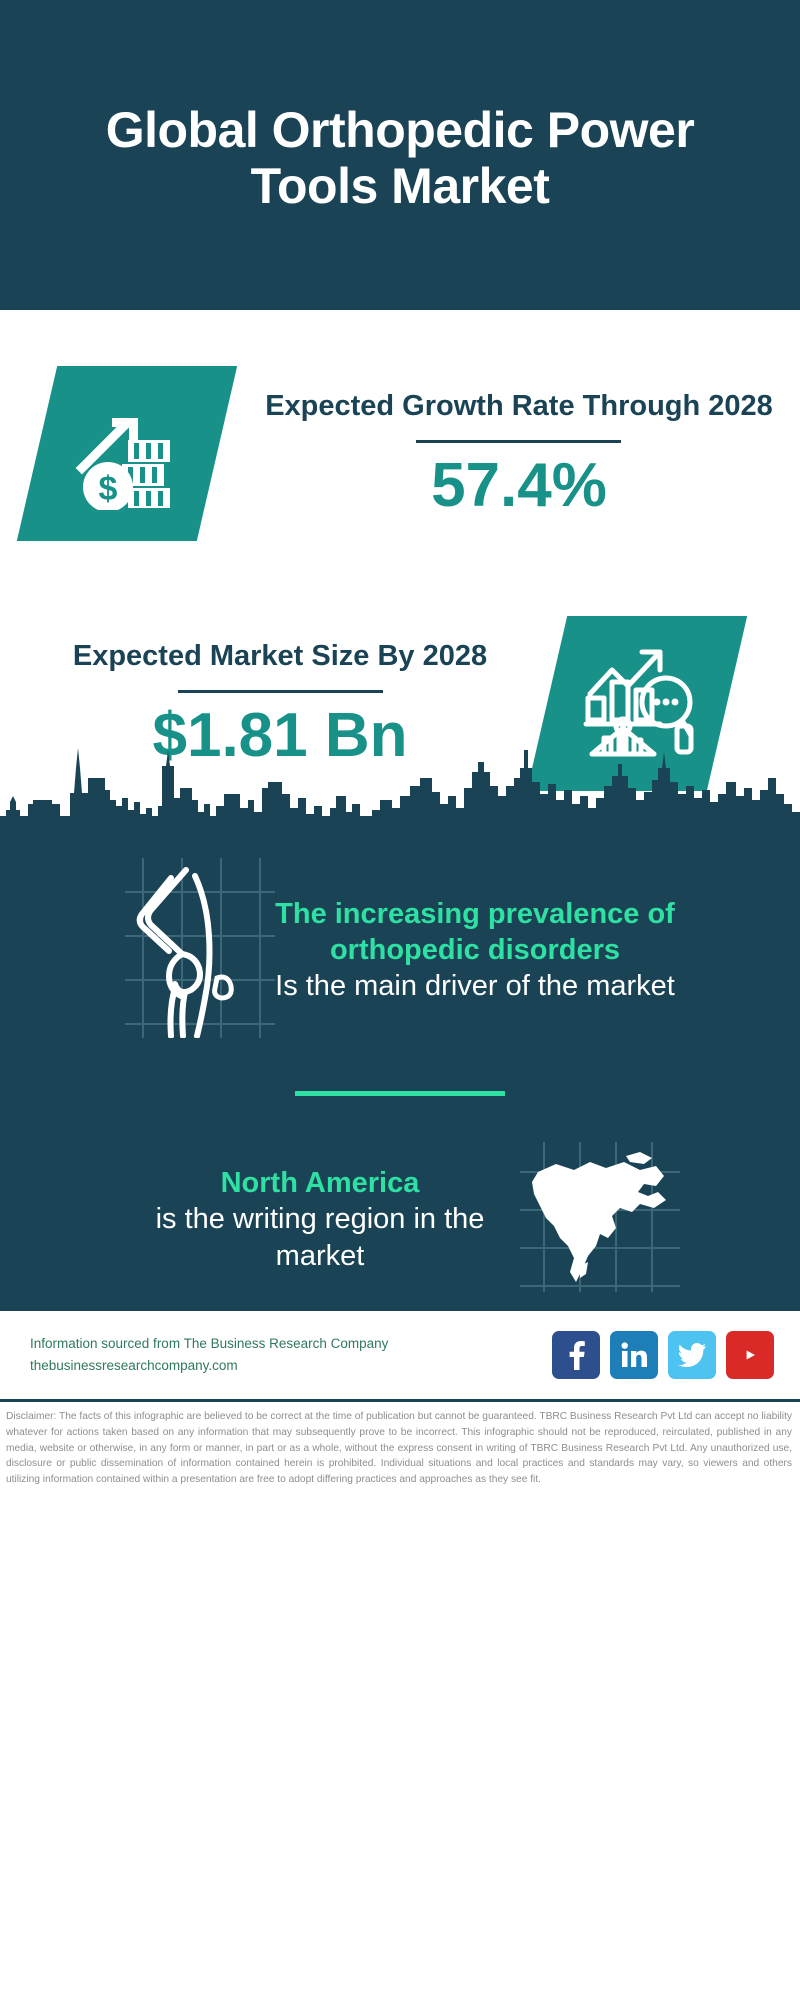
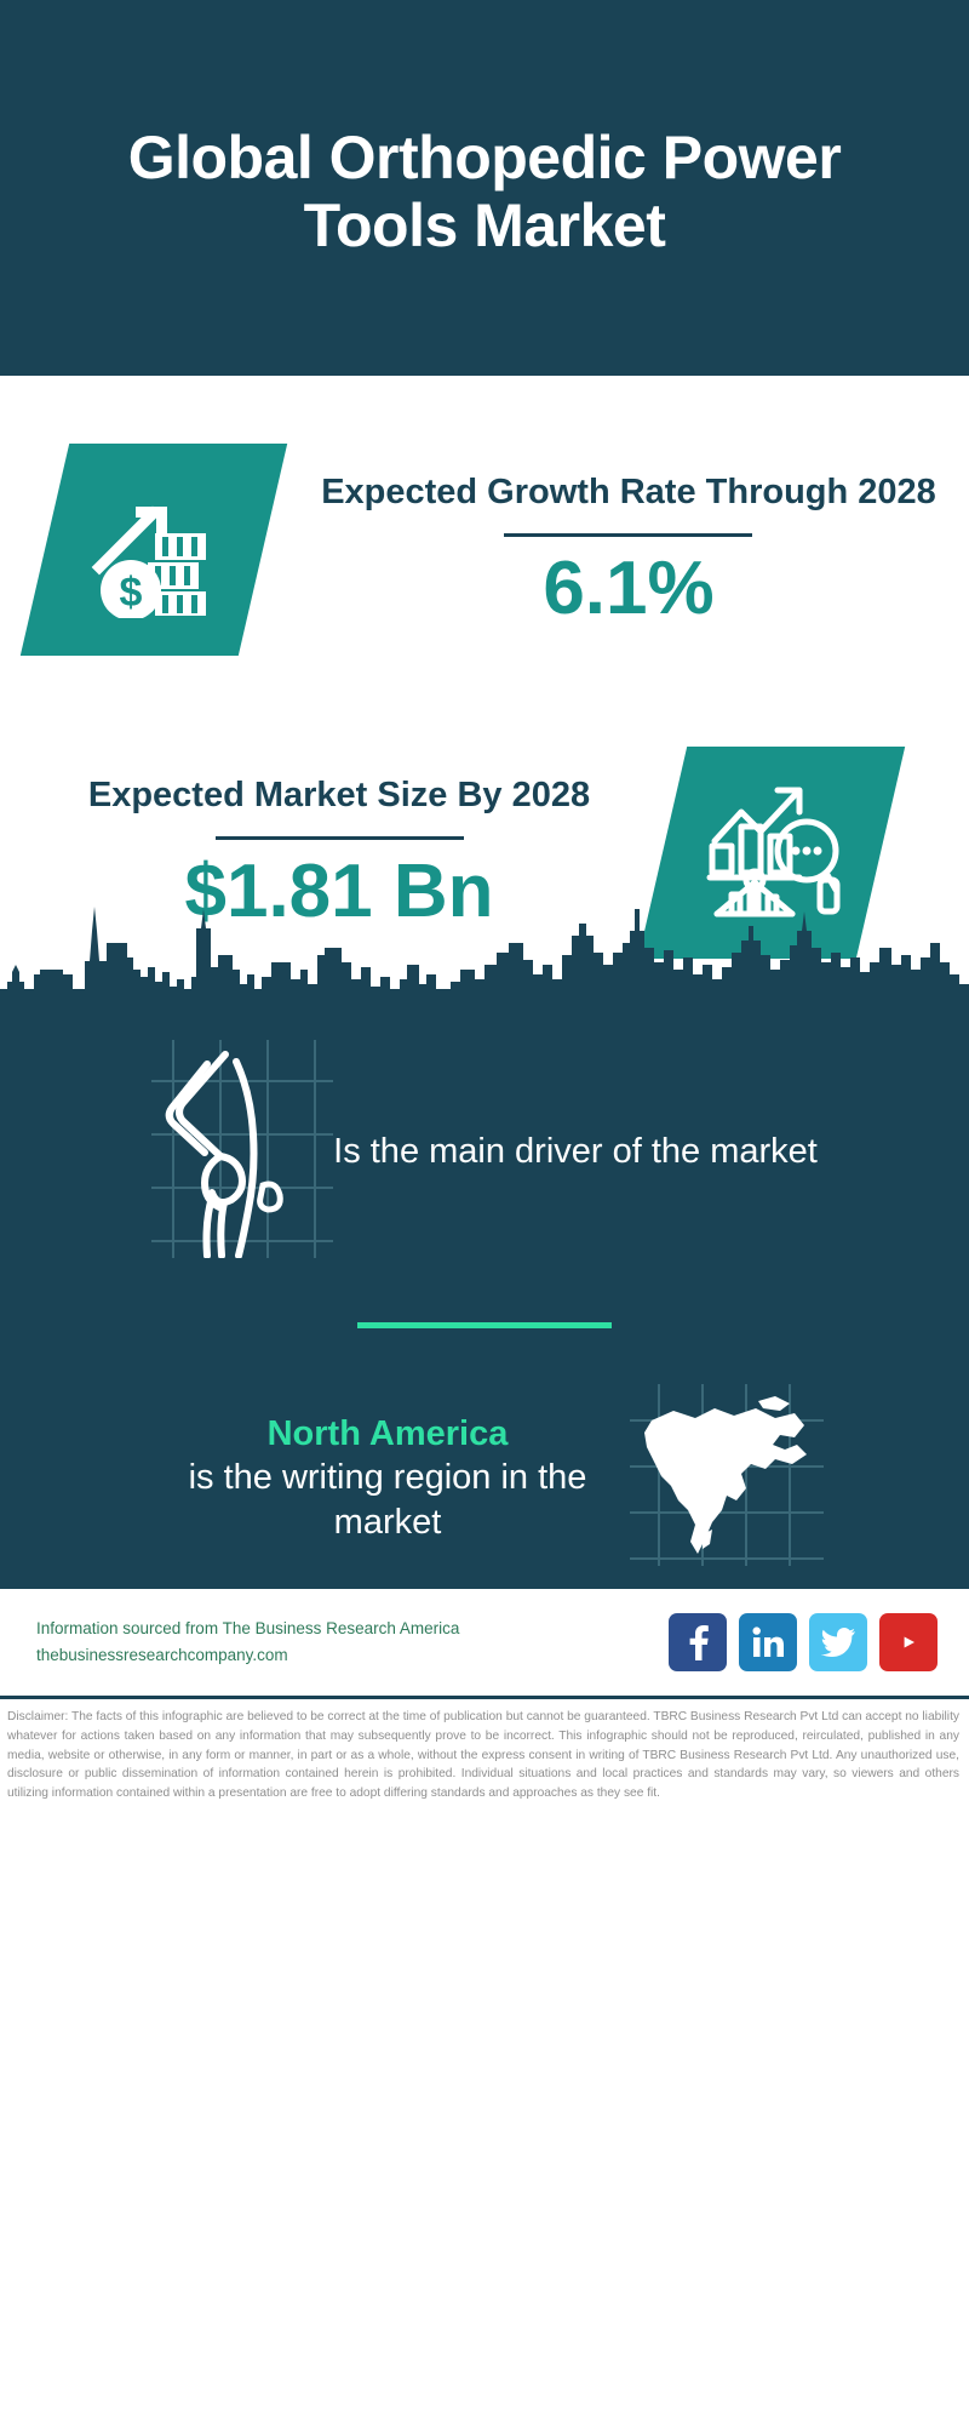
  Global Orthopedic Power Tools Market
  Expected Growth Rate Through 2028
- 57.4%
+ 6.1%
  Expected Market Size By 2028
  $1.81 Bn
- The increasing prevalence of orthopedic disorders
  Is the main driver of the market
  North America
  is the writing region in the market
- Information sourced from The Business Research Company
+ Information sourced from The Business Research America
  thebusinessresearchcompany.com
- Disclaimer: The facts of this infographic are believed to be correct at the time of publication but cannot be guaranteed. TBRC Business Research Pvt Ltd can accept no liability whatever for actions taken based on any information that may subsequently prove to be incorrect. This infographic should not be reproduced, reirculated, published in any media, website or otherwise, in any form or manner, in part or as a whole, without the express consent in writing of TBRC Business Research Pvt Ltd. Any unauthorized use, disclosure or public dissemination of information contained herein is prohibited. Individual situations and local practices and standards may vary, so viewers and others utilizing information contained within a presentation are free to adopt differing practices and approaches as they see fit.
+ Disclaimer: The facts of this infographic are believed to be correct at the time of publication but cannot be guaranteed. TBRC Business Research Pvt Ltd can accept no liability whatever for actions taken based on any information that may subsequently prove to be incorrect. This infographic should not be reproduced, reirculated, published in any media, website or otherwise, in any form or manner, in part or as a whole, without the express consent in writing of TBRC Business Research Pvt Ltd. Any unauthorized use, disclosure or public dissemination of information contained herein is prohibited. Individual situations and local practices and standards may vary, so viewers and others utilizing information contained within a presentation are free to adopt differing standards and approaches as they see fit.
